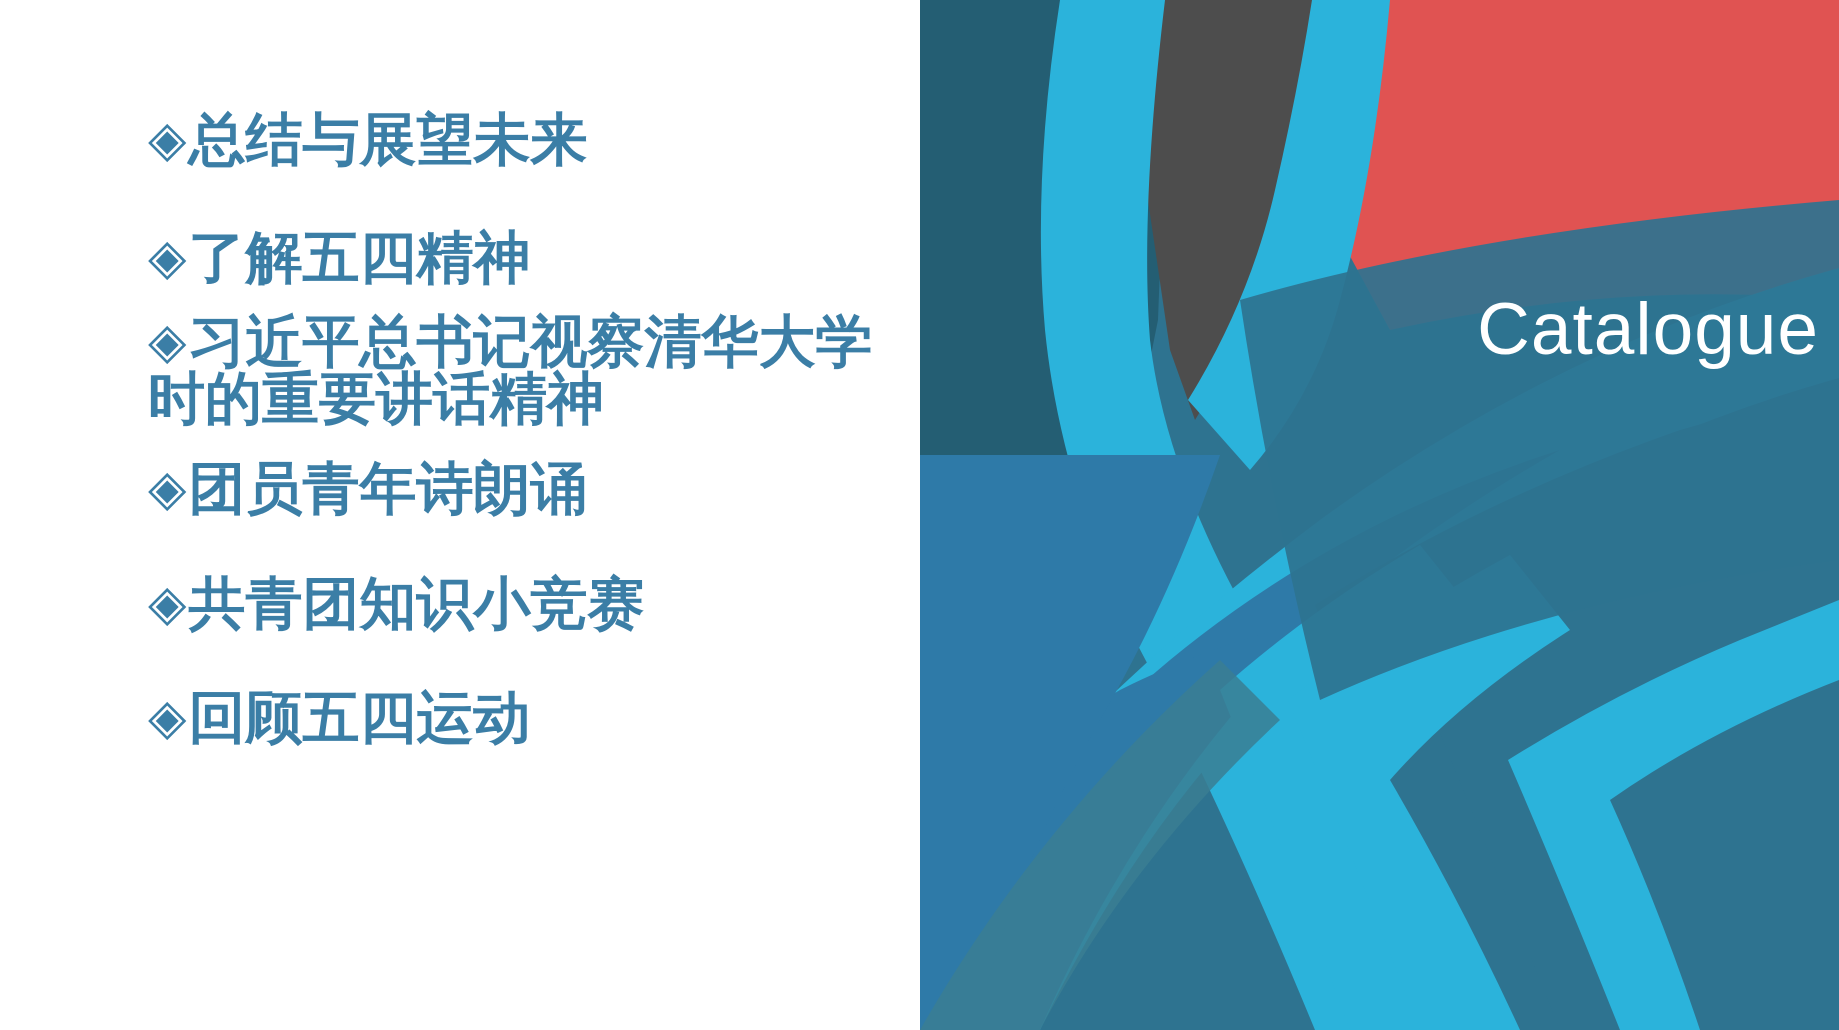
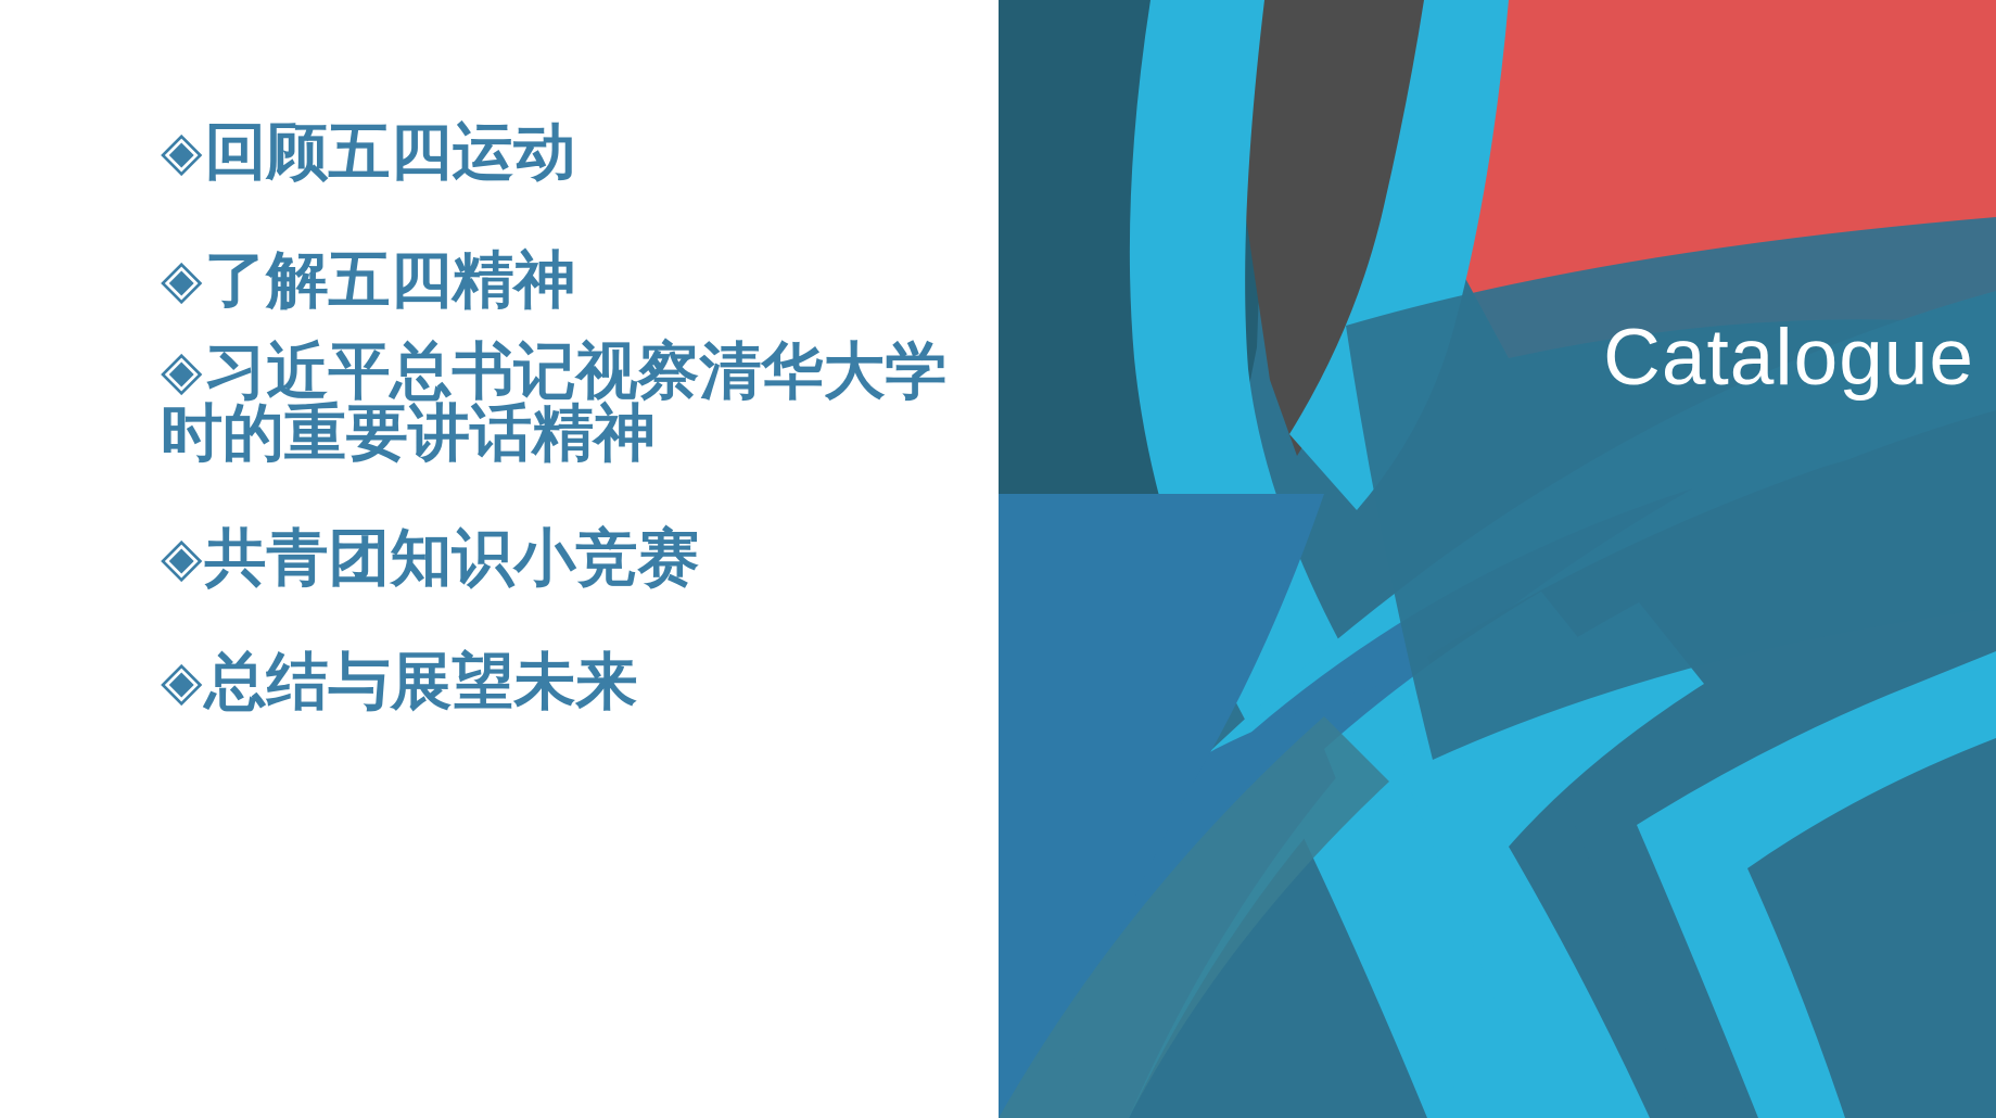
- ◈总结与展望未来
+ ◈回顾五四运动
  ◈了解五四精神
  ◈习近平总书记视察清华大学时的重要讲话精神
- ◈团员青年诗朗诵
  ◈共青团知识小竞赛
- ◈回顾五四运动
+ ◈总结与展望未来
  Catalogue
